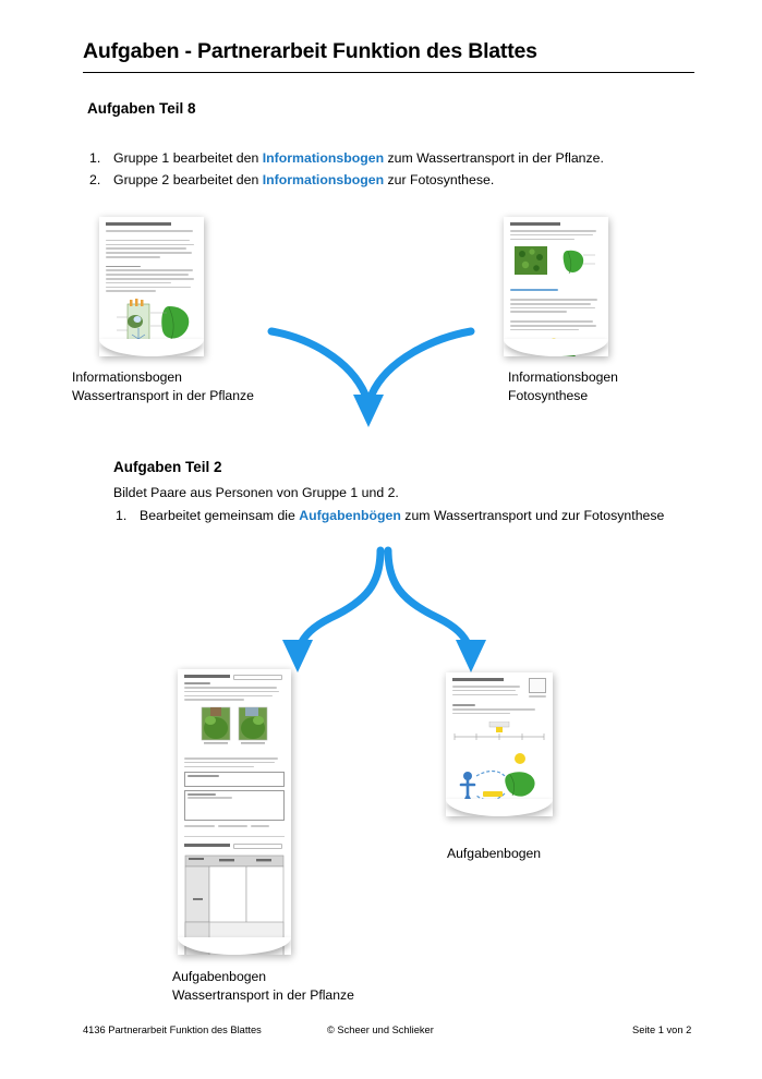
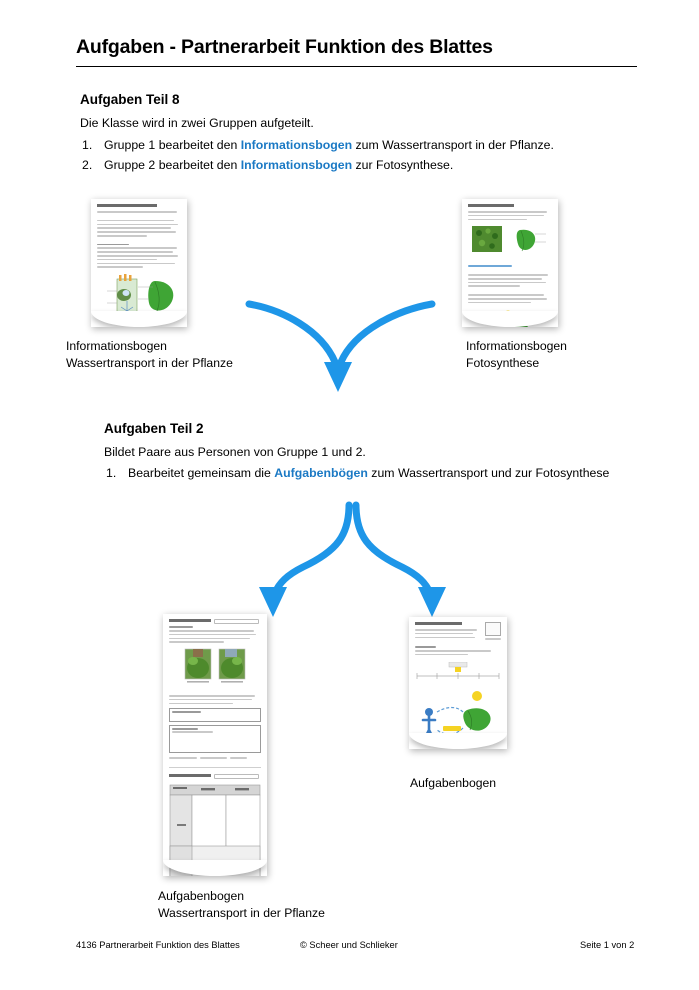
  Aufgaben - Partnerarbeit Funktion des Blattes
  Aufgaben Teil 8
+ Die Klasse wird in zwei Gruppen aufgeteilt.
  1.
  Gruppe 1 bearbeitet den Informationsbogen zum Wassertransport in der Pflanze.
  2.
  Gruppe 2 bearbeitet den Informationsbogen zur Fotosynthese.
  Informationsbogen
  Wassertransport in der Pflanze
  Informationsbogen
  Fotosynthese
  Aufgaben Teil 2
  Bildet Paare aus Personen von Gruppe 1 und 2.
  1.
  Bearbeitet gemeinsam die Aufgabenbögen zum Wassertransport und zur Fotosynthese
  Aufgabenbogen
  Aufgabenbogen
  Wassertransport in der Pflanze
  4136 Partnerarbeit Funktion des Blattes
  © Scheer und Schlieker
  Seite 1 von 2
